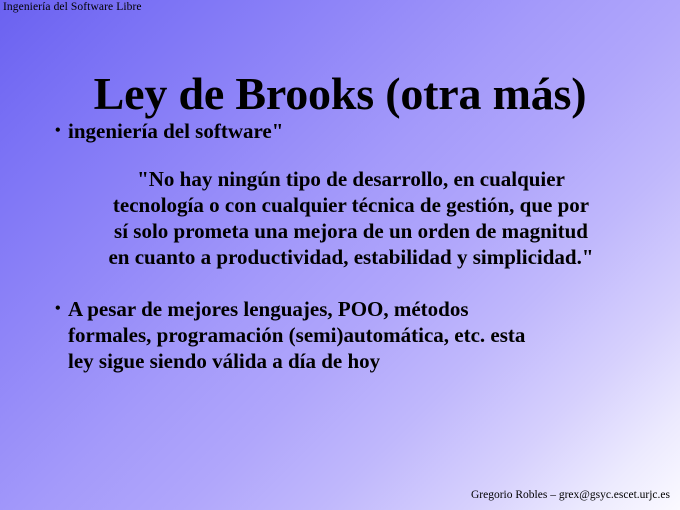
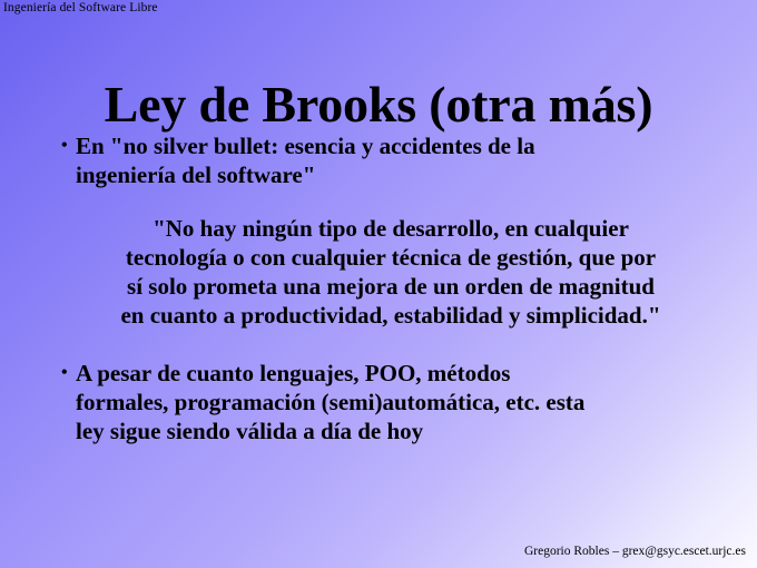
  Ingeniería del Software Libre
  Ley de Brooks (otra más)
  •
+ En "no silver bullet: esencia y accidentes de la
  ingeniería del software"
  "No hay ningún tipo de desarrollo, en cualquier
  tecnología o con cualquier técnica de gestión, que por
  sí solo prometa una mejora de un orden de magnitud
  en cuanto a productividad, estabilidad y simplicidad."
  •
- A pesar de mejores lenguajes, POO, métodos
+ A pesar de cuanto lenguajes, POO, métodos
  formales, programación (semi)automática, etc. esta
  ley sigue siendo válida a día de hoy
  Gregorio Robles – grex@gsyc.escet.urjc.es
